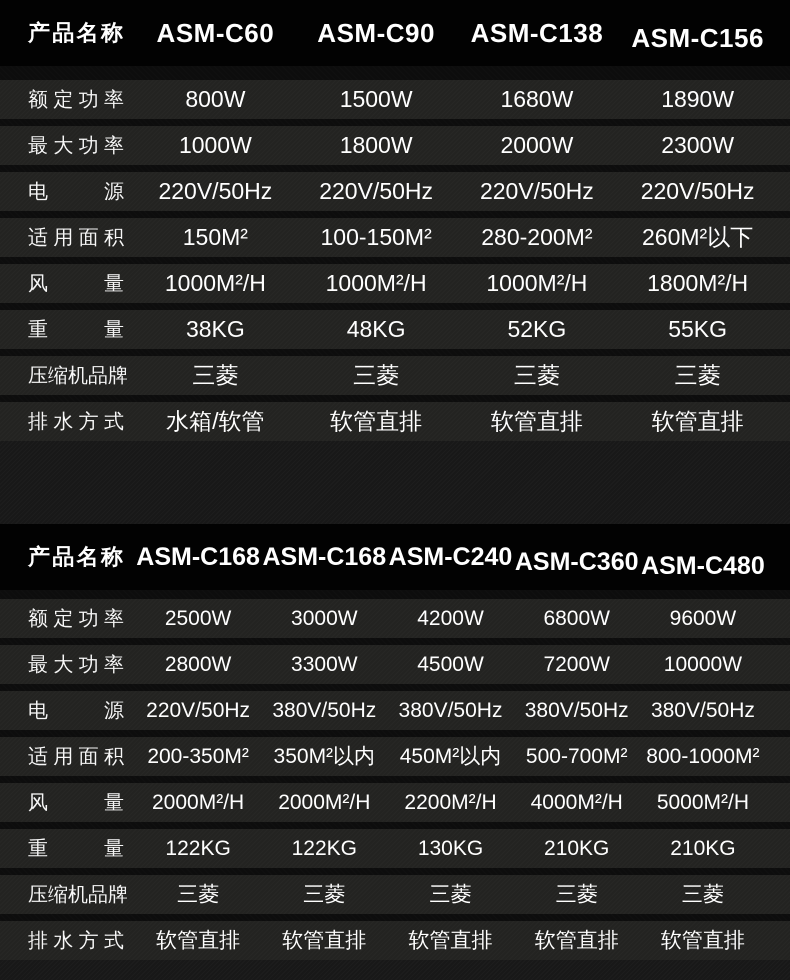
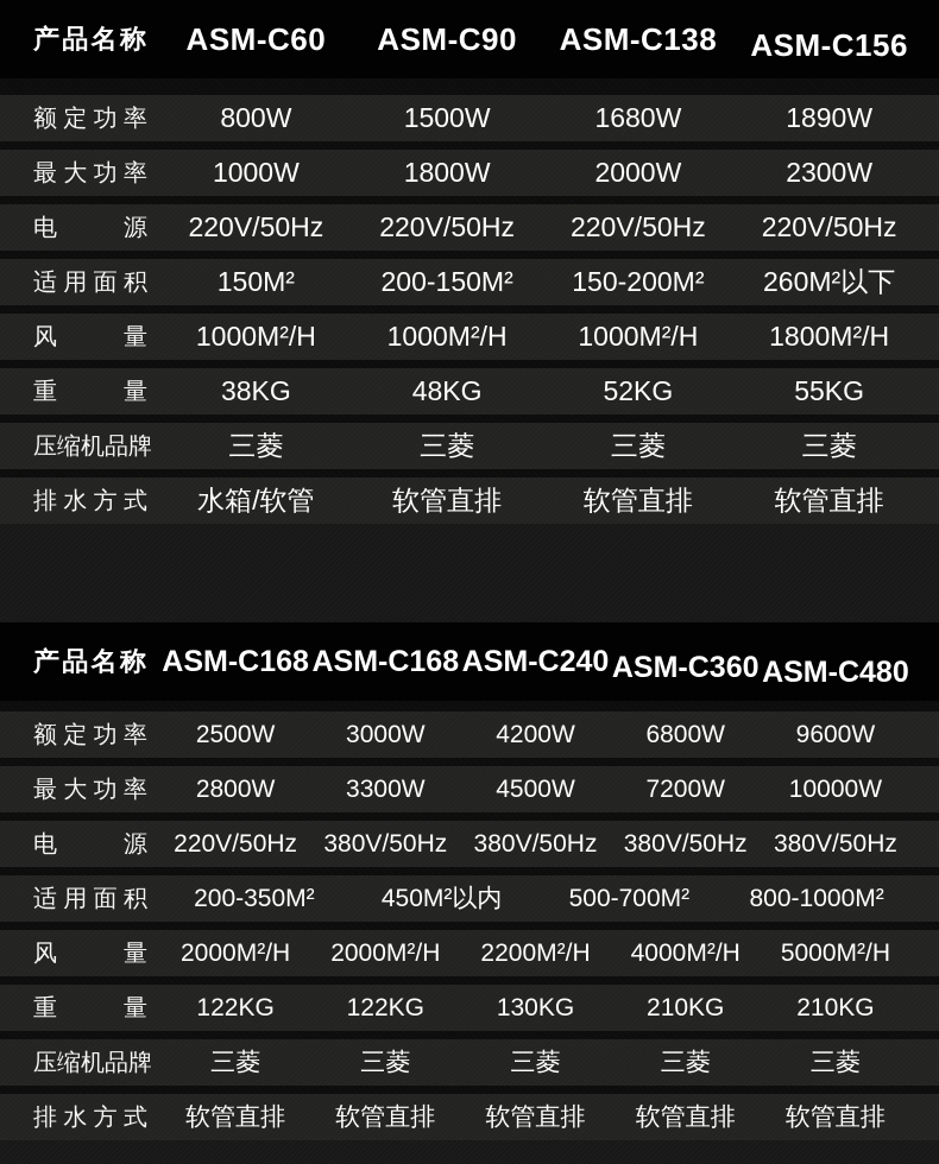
  产品名称
  ASM-C60
  ASM-C90
  ASM-C138
  ASM-C156
  额定功率
  800W
  1500W
  1680W
  1890W
  最大功率
  1000W
  1800W
  2000W
  2300W
  电源
  220V/50Hz
  220V/50Hz
  220V/50Hz
  220V/50Hz
  适用面积
  150M²
- 100-150M²
+ 200-150M²
- 280-200M²
+ 150-200M²
  260M²以下
  风量
  1000M²/H
  1000M²/H
  1000M²/H
  1800M²/H
  重量
  38KG
  48KG
  52KG
  55KG
  压缩机品牌
  三菱
  三菱
  三菱
  三菱
  排水方式
  水箱/软管
  软管直排
  软管直排
  软管直排
  产品名称
  ASM-C168
  ASM-C168
  ASM-C240
  ASM-C360
  ASM-C480
  额定功率
  2500W
  3000W
  4200W
  6800W
  9600W
  最大功率
  2800W
  3300W
  4500W
  7200W
  10000W
  电源
  220V/50Hz
  380V/50Hz
  380V/50Hz
  380V/50Hz
  380V/50Hz
  适用面积
  200-350M²
- 350M²以内
  450M²以内
  500-700M²
  800-1000M²
  风量
  2000M²/H
  2000M²/H
  2200M²/H
  4000M²/H
  5000M²/H
  重量
  122KG
  122KG
  130KG
  210KG
  210KG
  压缩机品牌
  三菱
  三菱
  三菱
  三菱
  三菱
  排水方式
  软管直排
  软管直排
  软管直排
  软管直排
  软管直排
